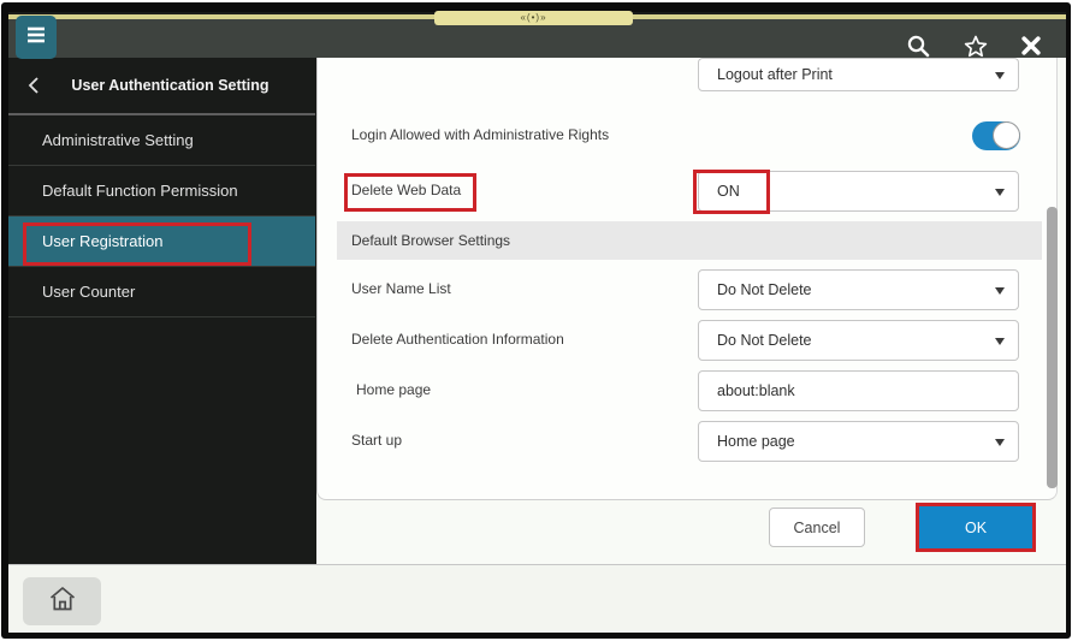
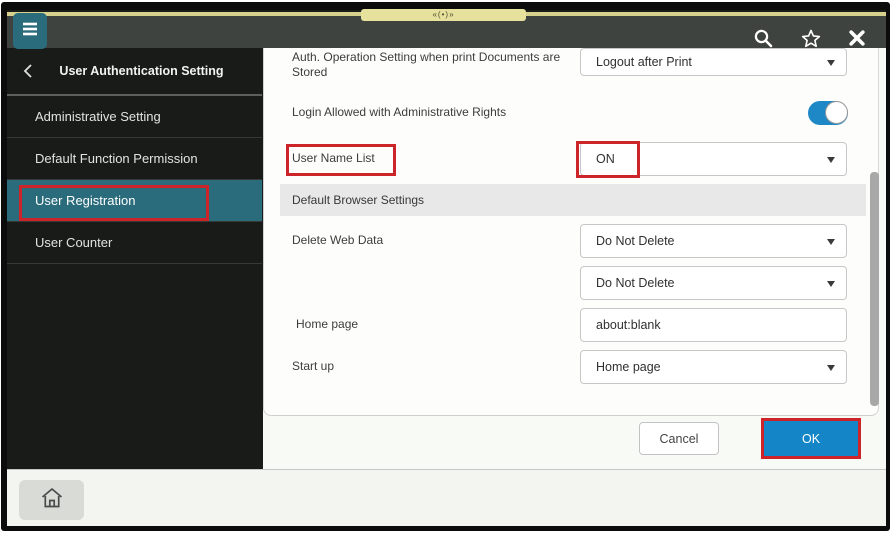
  «(•)»
  User Authentication Setting
  Administrative Setting
  Default Function Permission
  User Registration
  User Counter
+ Auth. Operation Setting when print Documents are Stored
  Logout after Print
  Login Allowed with Administrative Rights
- Delete Web Data
+ User Name List
  ON
  Default Browser Settings
- User Name List
+ Delete Web Data
  Do Not Delete
- Delete Authentication Information
  Do Not Delete
  Home page
  about:blank
  Start up
  Home page
  Cancel
  OK
